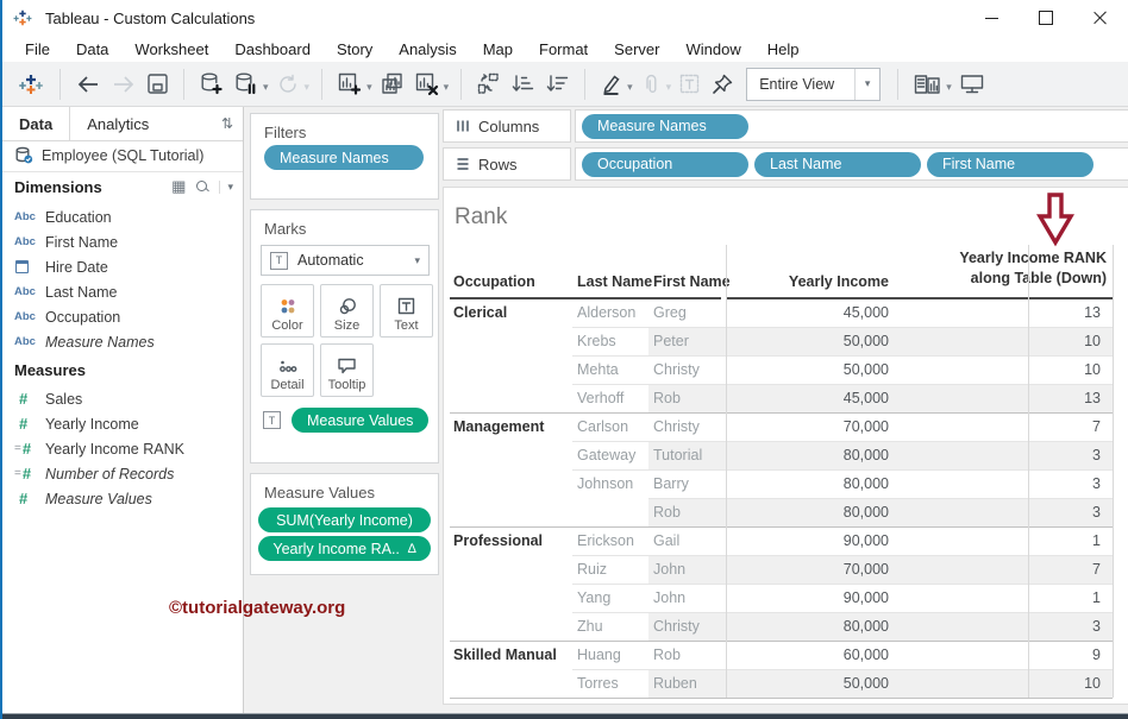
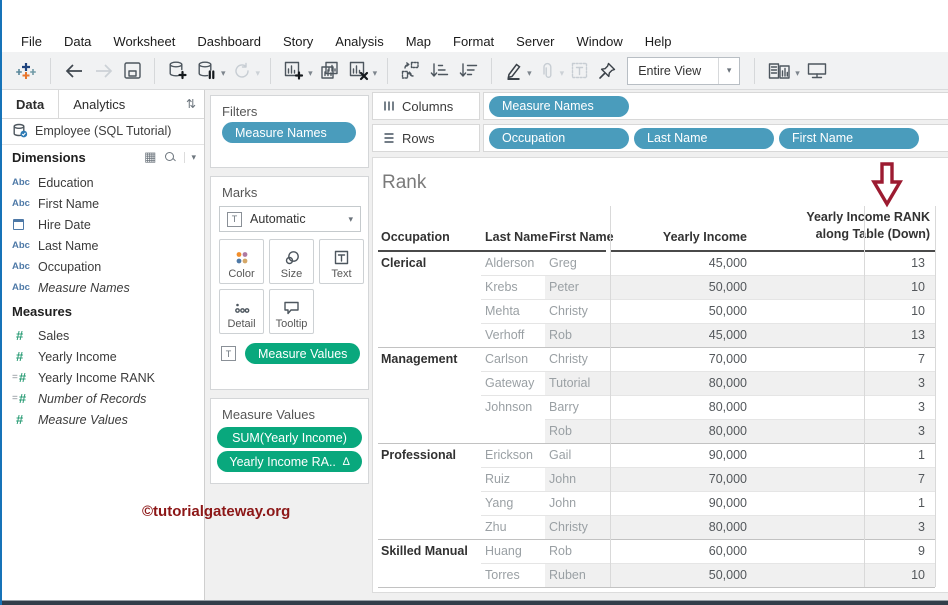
- Tableau - Custom Calculations
  File
  Data
  Worksheet
  Dashboard
  Story
  Analysis
  Map
  Format
  Server
  Window
  Help
  Entire View
  Data
  Analytics
  Employee (SQL Tutorial)
  Dimensions
  Abc
  Education
  Abc
  First Name
  Hire Date
  Abc
  Last Name
  Abc
  Occupation
  Abc
  Measure Names
  Measures
  #
  Sales
  #
  Yearly Income
  =
  #
  Yearly Income RANK
  =
  #
  Number of Records
  #
  Measure Values
  Filters
  Measure Names
  Marks
  T
  Automatic
  Color
  Size
  Text
  Detail
  Tooltip
  T
  Measure Values
  Measure Values
  SUM(Yearly Income)
  Yearly Income RA..
  ∆
  Columns
  Measure Names
  Rows
  Occupation
  Last Name
  First Name
  Rank
  Occupation
  Last Name
  First Nam
  Yearly Income
  Yearly Income RANK
  along Table (Down)
  Clerical
  Alderson
  Greg
  45,000
  13
  Krebs
  Peter
  50,000
  10
  Mehta
  Christy
  50,000
  10
  Verhoff
  Rob
  45,000
  13
  Management
  Carlson
  Christy
  70,000
  7
  Gateway
  Tutorial
  80,000
  3
  Johnson
  Barry
  80,000
  3
  Rob
  80,000
  3
  Professional
  Erickson
  Gail
  90,000
  1
  Ruiz
  John
  70,000
  7
  Yang
  John
  90,000
  1
  Zhu
  Christy
  80,000
  3
  Skilled Manual
  Huang
  Rob
  60,000
  9
  Torres
  Ruben
  50,000
  10
  ©tutorialgateway.org
